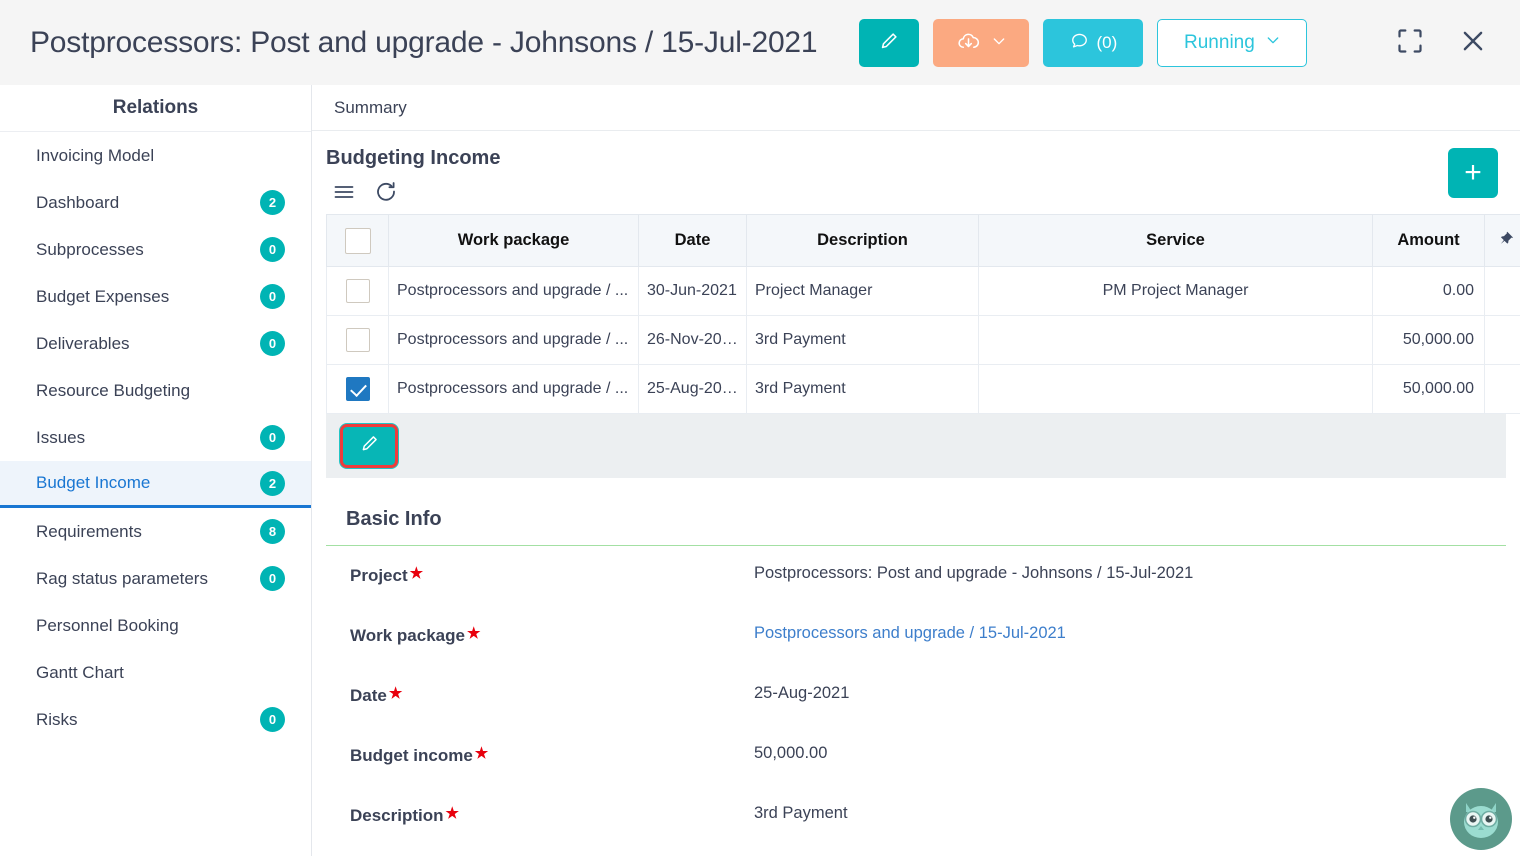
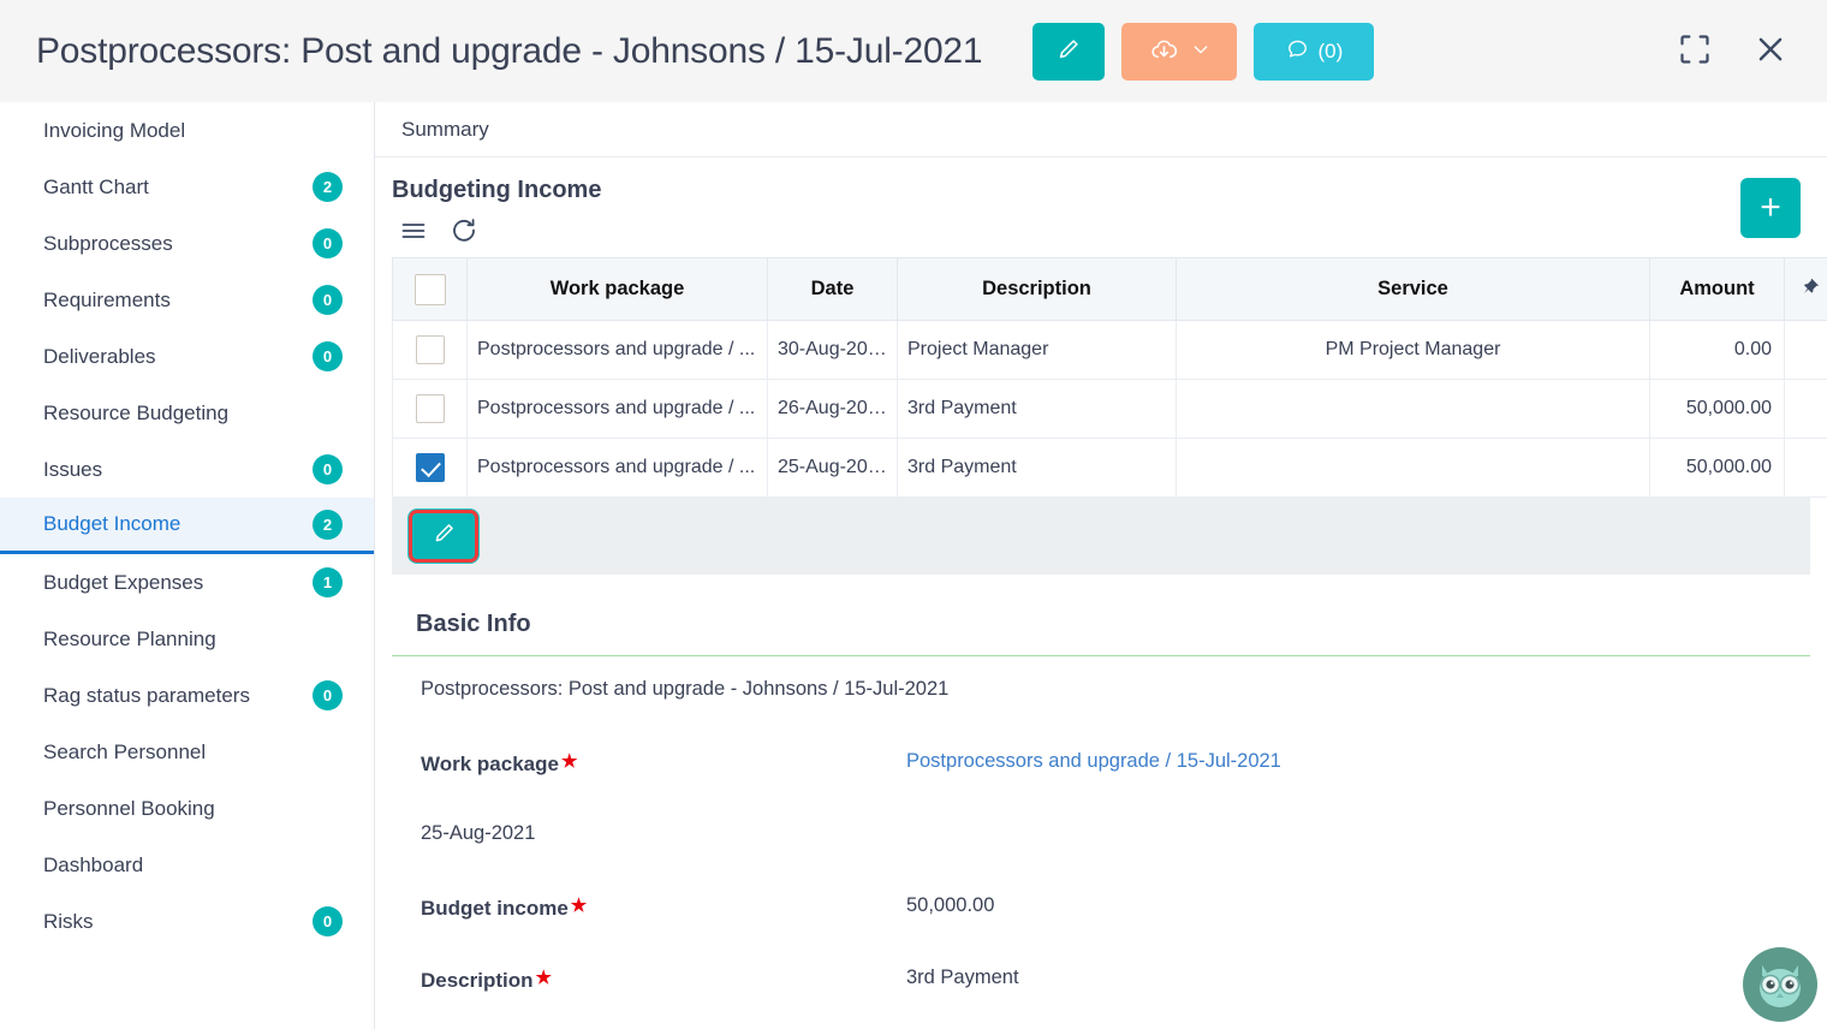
  Postprocessors: Post and upgrade - Johnsons / 15-Jul-2021
  (0)
- Running
- Relations
  Invoicing Model
- Dashboard
+ Gantt Chart
  2
  Subprocesses
  0
- Budget Expenses
+ Requirements
  0
  Deliverables
  0
  Resource Budgeting
  Issues
  0
  Budget Income
  2
- Requirements
+ Budget Expenses
- 8
+ 1
+ Resource Planning
  Rag status parameters
  0
+ Search Personnel
  Personnel Booking
- Gantt Chart
+ Dashboard
  Risks
  0
  Summary
  Budgeting Income
  +
  	Work package	Date	Description	Service	Amount
- 	Postprocessors and upgrade / ...	30-Jun-2021	Project Manager	PM Project Manager	0.00
+ 	Postprocessors and upgrade / ...	30-Aug-2021	Project Manager	PM Project Manager	0.00
- 	Postprocessors and upgrade / ...	26-Nov-2021	3rd Payment		50,000.00
+ 	Postprocessors and upgrade / ...	26-Aug-2021	3rd Payment		50,000.00
  	Postprocessors and upgrade / ...	25-Aug-2021	3rd Payment		50,000.00
  Basic Info
- Project★
  Postprocessors: Post and upgrade - Johnsons / 15-Jul-2021
  Work package★
  Postprocessors and upgrade / 15-Jul-2021
- Date★
  25-Aug-2021
  Budget income★
  50,000.00
  Description★
  3rd Payment
